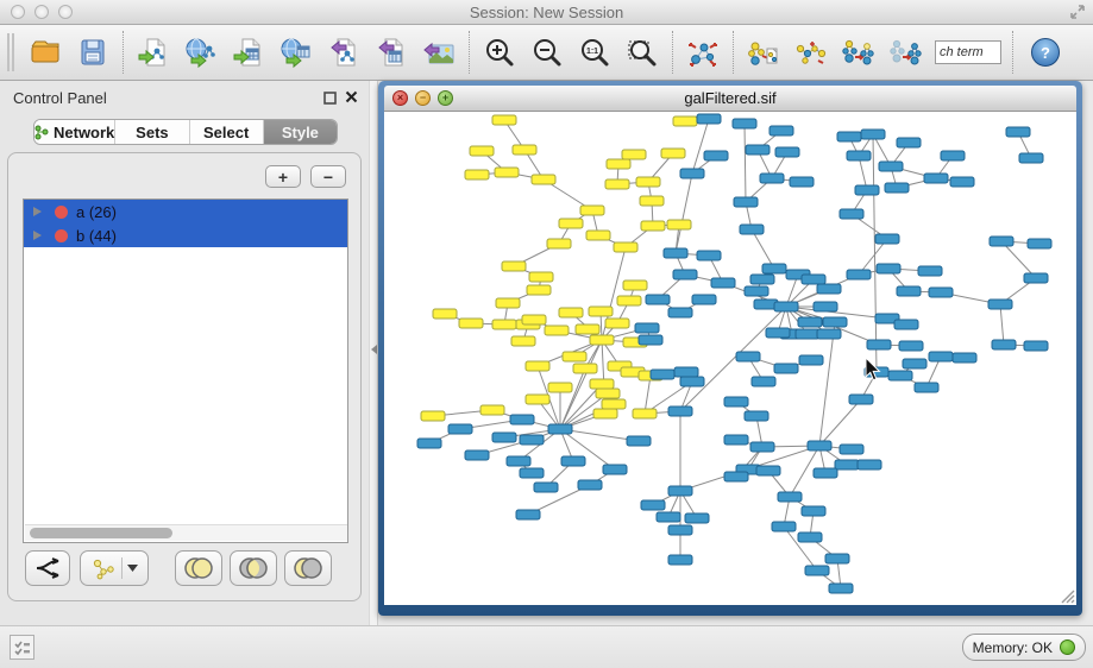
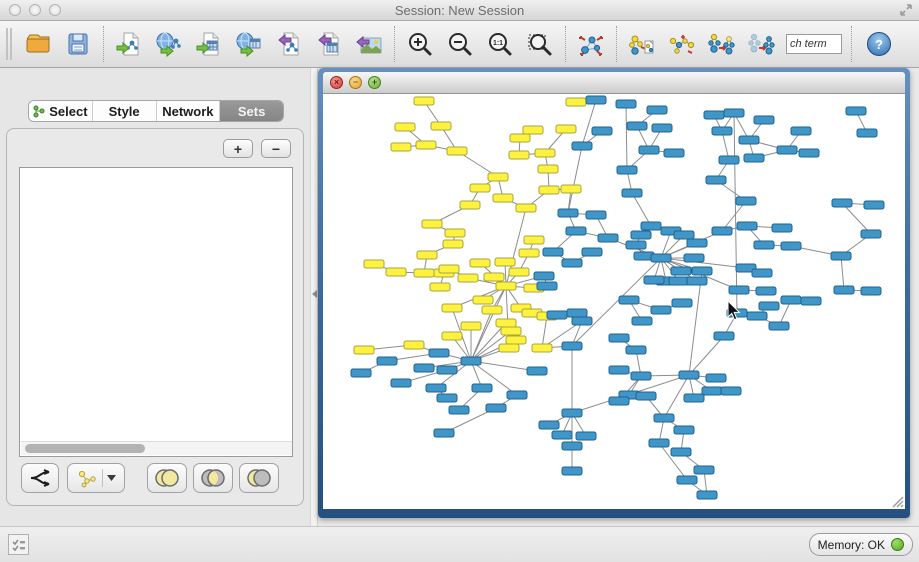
  Session: New Session
  ch term
  ?
- Control Panel
- Network
+ Select
- Sets
+ Style
- Select
+ Network
- Style
+ Sets
  +
  −
- a (26)
- b (44)
  ×
  −
  +
- galFiltered.sif
  Memory: OK
